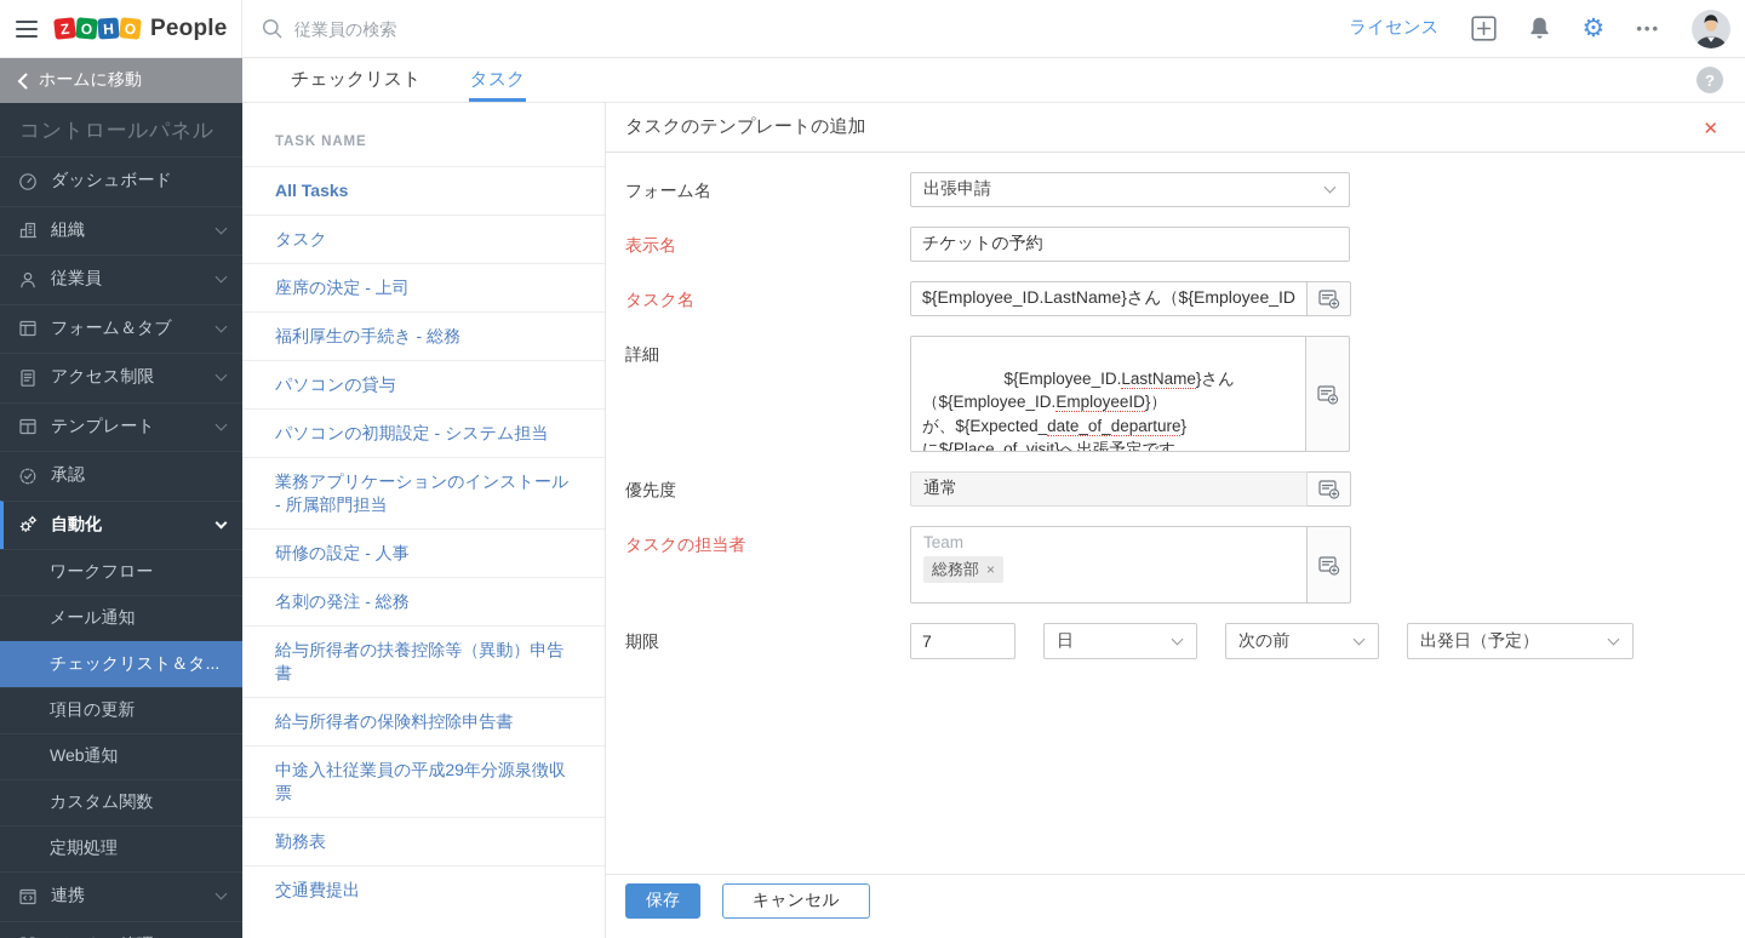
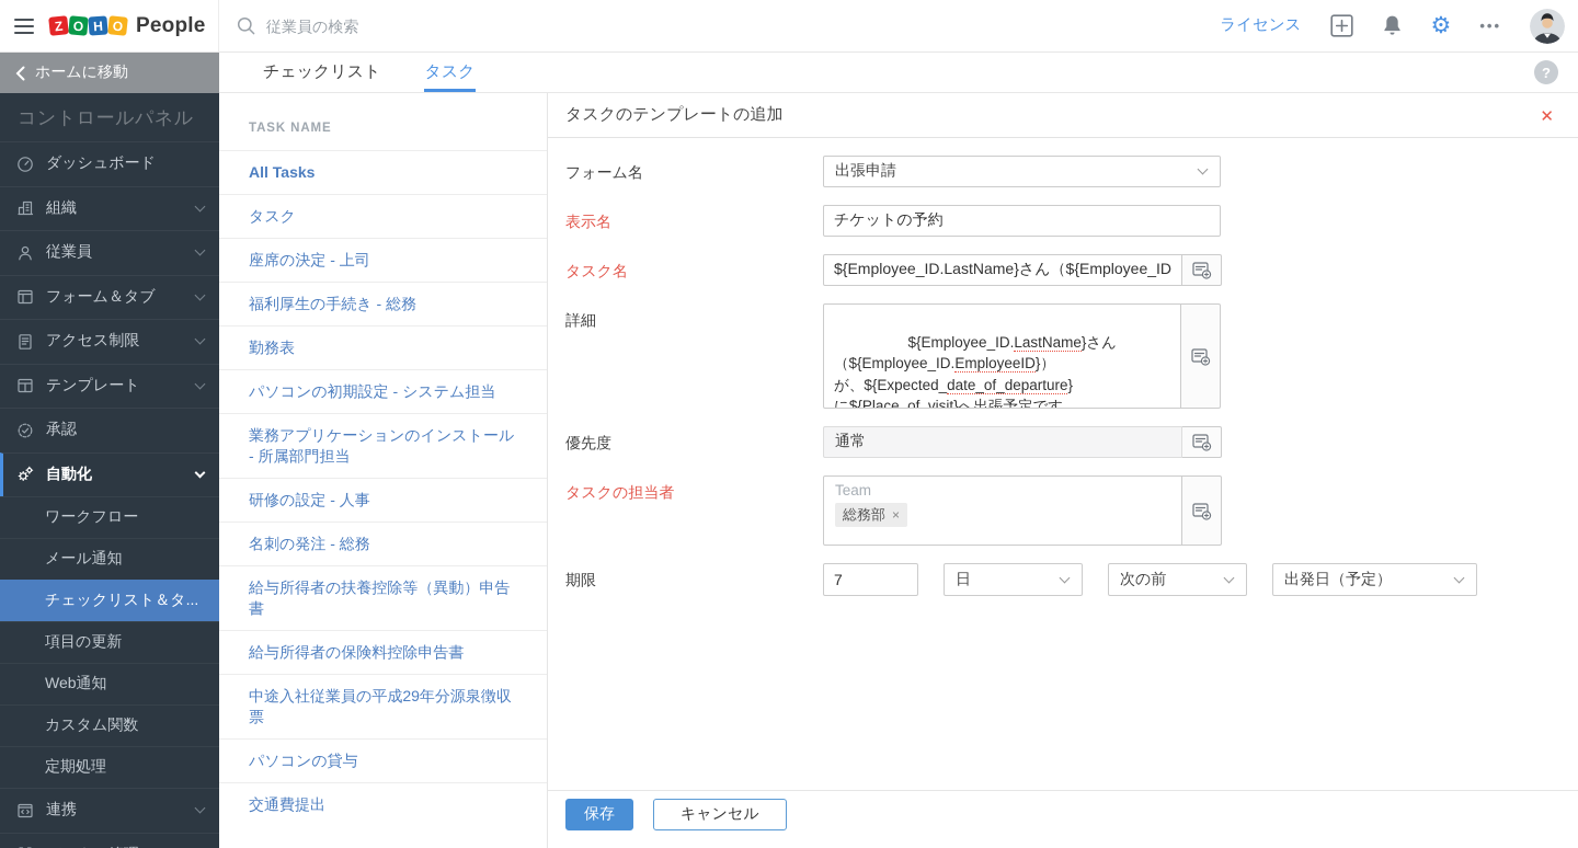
  People
  従業員の検索
  ライセンス
  ⚙
  •••
  ホームに移動
  コントロールパネル
  ダッシュボード
  組織
  従業員
  フォーム＆タブ
  アクセス制限
  テンプレート
  承認
  自動化
  ワークフロー
  メール通知
  チェックリスト＆タ...
  項目の更新
  Web通知
  カスタム関数
  定期処理
  連携
  チェックリスト
  タスク
  ?
  TASK NAME
  All Tasks
  タスク
  座席の決定 - 上司
  福利厚生の手続き - 総務
- パソコンの貸与
+ 勤務表
  パソコンの初期設定 - システム担当
  業務アプリケーションのインストール - 所属部門担当
  研修の設定 - 人事
  名刺の発注 - 総務
  給与所得者の扶養控除等（異動）申告書
  給与所得者の保険料控除申告書
  中途入社従業員の平成29年分源泉徴収票
- 勤務表
+ パソコンの貸与
  交通費提出
  タスクのテンプレートの追加
  ✕
  フォーム名
  出張申請
  表示名
  チケットの予約
  タスク名
  ${Employee_ID.LastName}さん（${Employee_ID
  詳細
  ${Employee_ID.LastName}さん
  （${Employee_ID.EmployeeID}）
  が、${Expected_date_of_departure}
  に${Place_of_visit}へ出張予定です。
  優先度
  通常
  タスクの担当者
  Team
  総務部
  ×
  期限
  7
  日
  次の前
  出発日（予定）
  保存
  キャンセル
